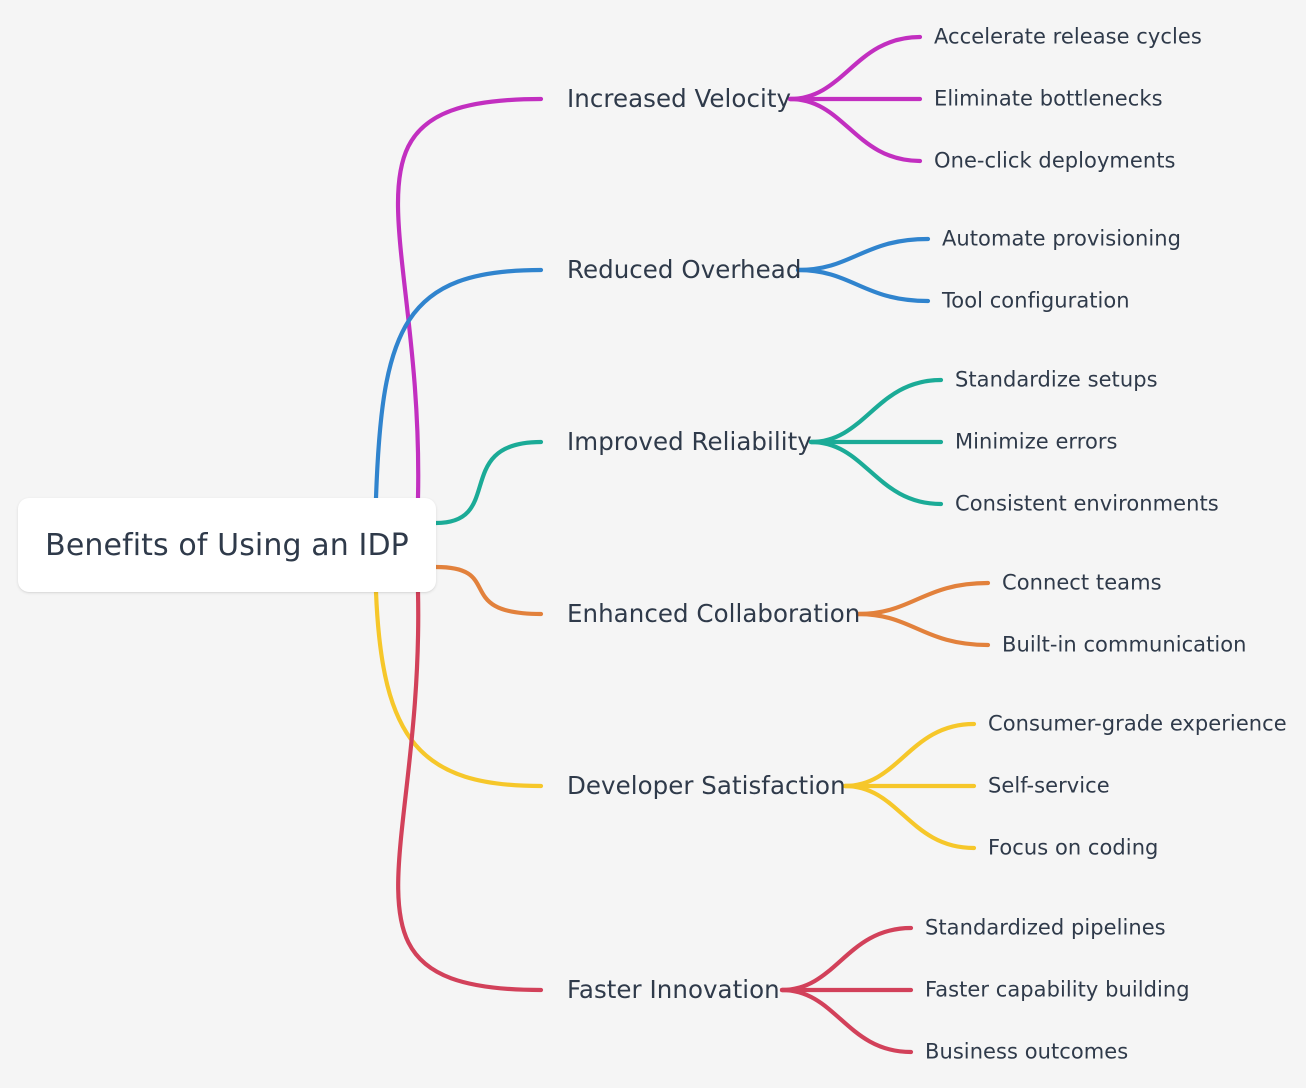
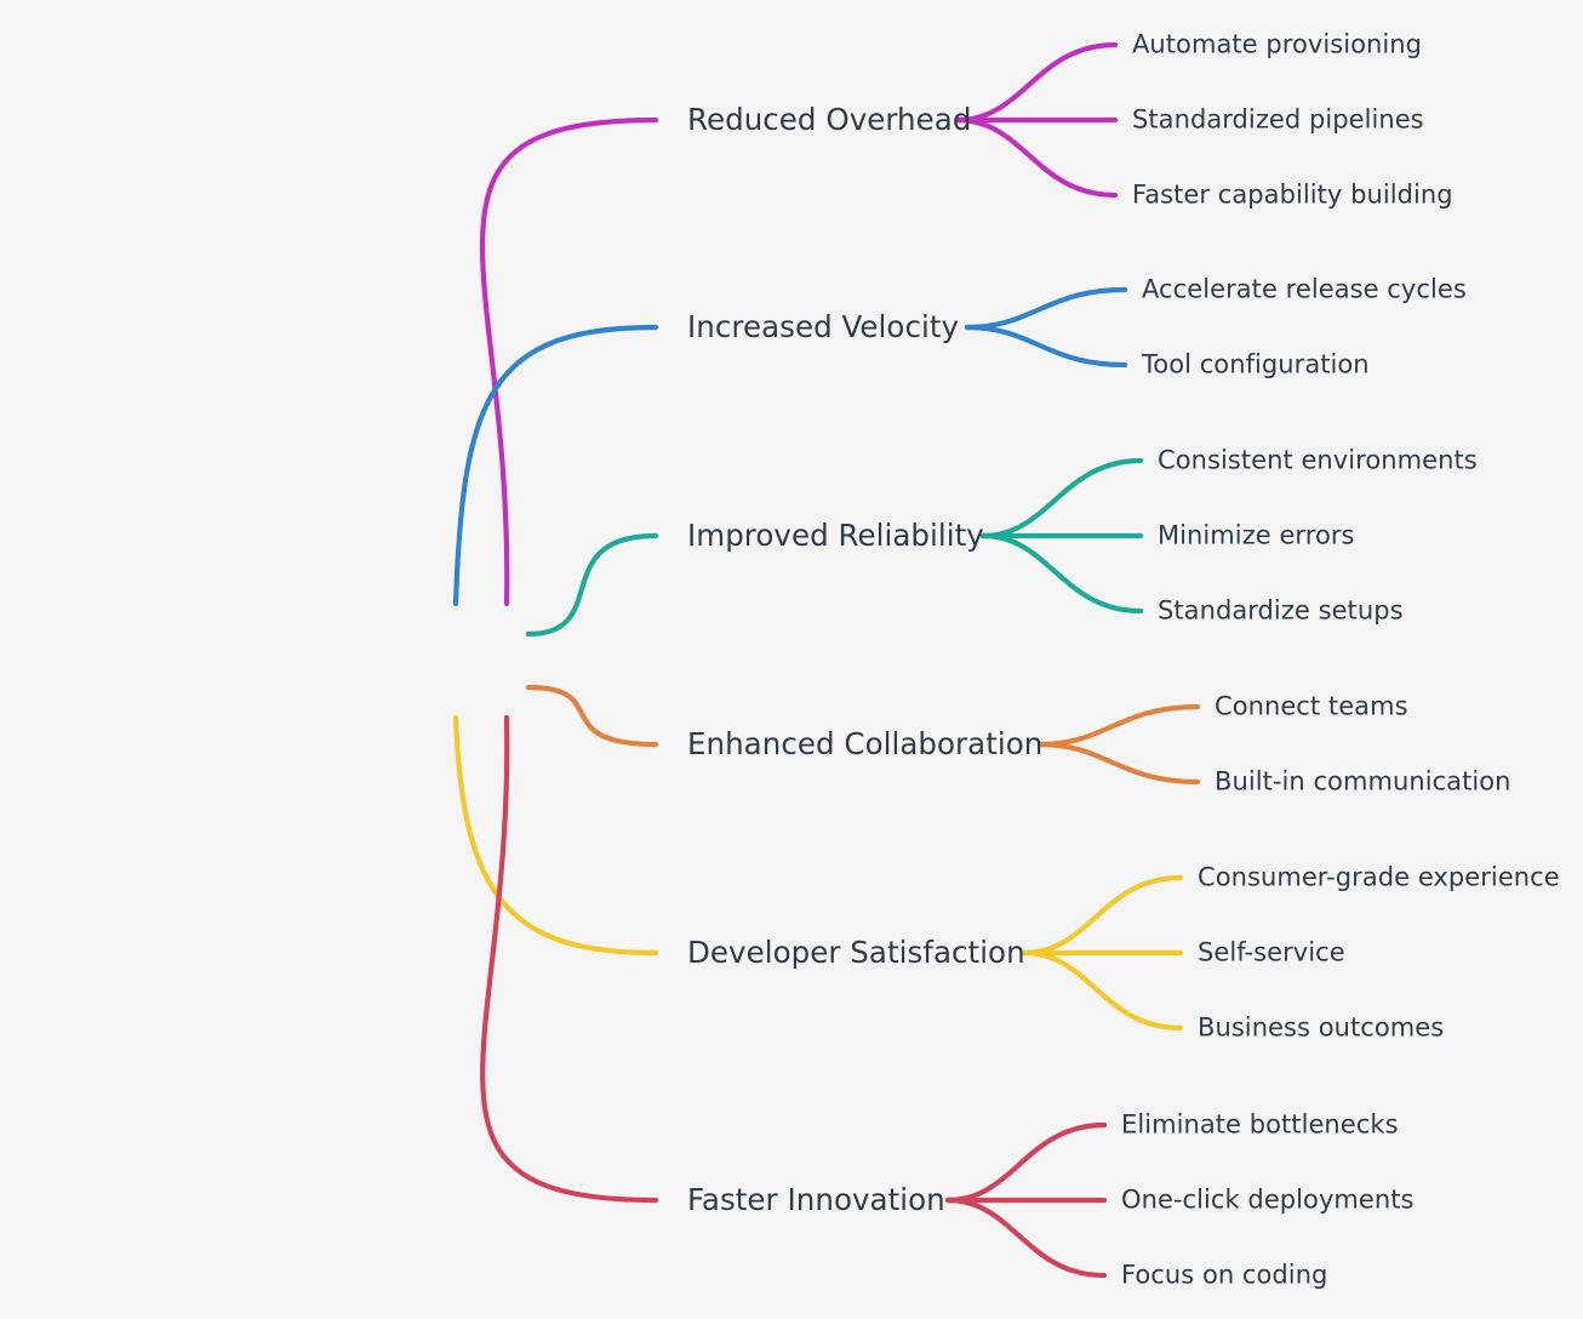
- Benefits of Using an IDP
- Increased Velocity
+ Reduced Overhead
- Accelerate release cycles
+ Automate provisioning
- Eliminate bottlenecks
+ Standardized pipelines
- One-click deployments
+ Faster capability building
- Reduced Overhead
+ Increased Velocity
- Automate provisioning
+ Accelerate release cycles
  Tool configuration
  Improved Reliability
- Standardize setups
+ Consistent environments
  Minimize errors
- Consistent environments
+ Standardize setups
  Enhanced Collaboration
  Connect teams
  Built-in communication
  Developer Satisfaction
  Consumer-grade experience
  Self-service
- Focus on coding
+ Business outcomes
  Faster Innovation
- Standardized pipelines
+ Eliminate bottlenecks
- Faster capability building
+ One-click deployments
- Business outcomes
+ Focus on coding
